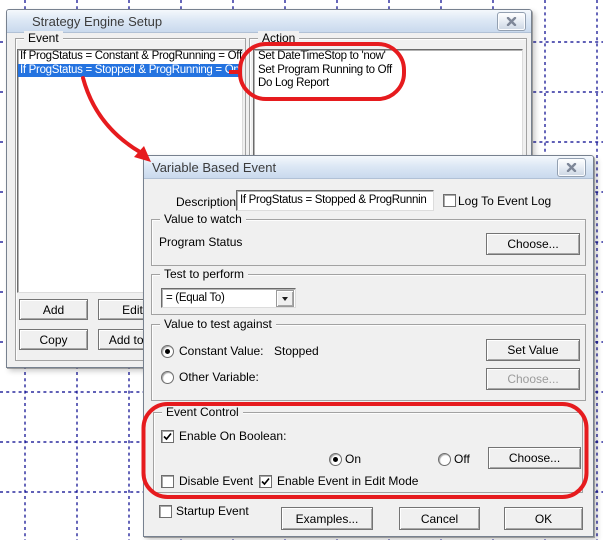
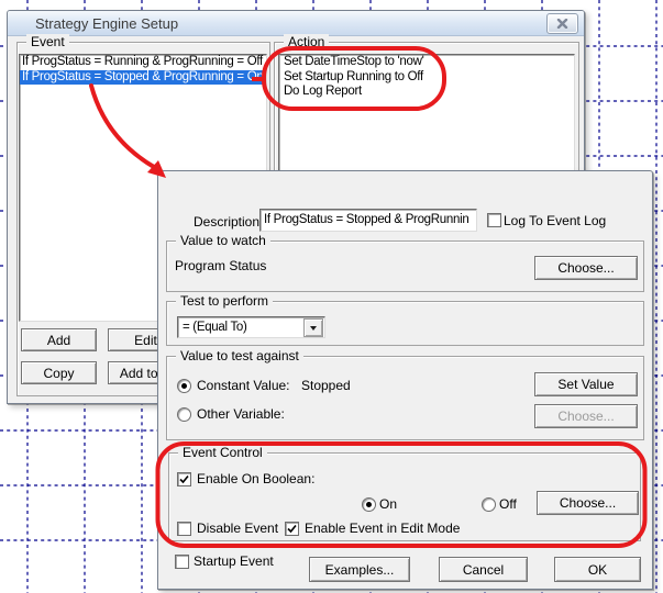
  Strategy Engine Setup
  Event
- If ProgStatus = Constant & ProgRunning = Off
+ If ProgStatus = Running & ProgRunning = Off
  If ProgStatus = Stopped & ProgRunning = On
  Add
  Edit
  Copy
  Add to
  Action
  Set DateTimeStop to 'now'
- Set Program Running to Off
+ Set Startup Running to Off
  Do Log Report
- Variable Based Event
  Description
  If ProgStatus = Stopped & ProgRunnin
  Log To Event Log
  Value to watch
  Program Status
  Choose...
  Test to perform
  = (Equal To)
  Value to test against
  Constant Value:
  Stopped
  Set Value
  Other Variable:
  Choose...
  Event Control
  Enable On Boolean:
  On
  Off
  Choose...
  Disable Event
  Enable Event in Edit Mode
  Startup Event
  Examples...
  Cancel
  OK
